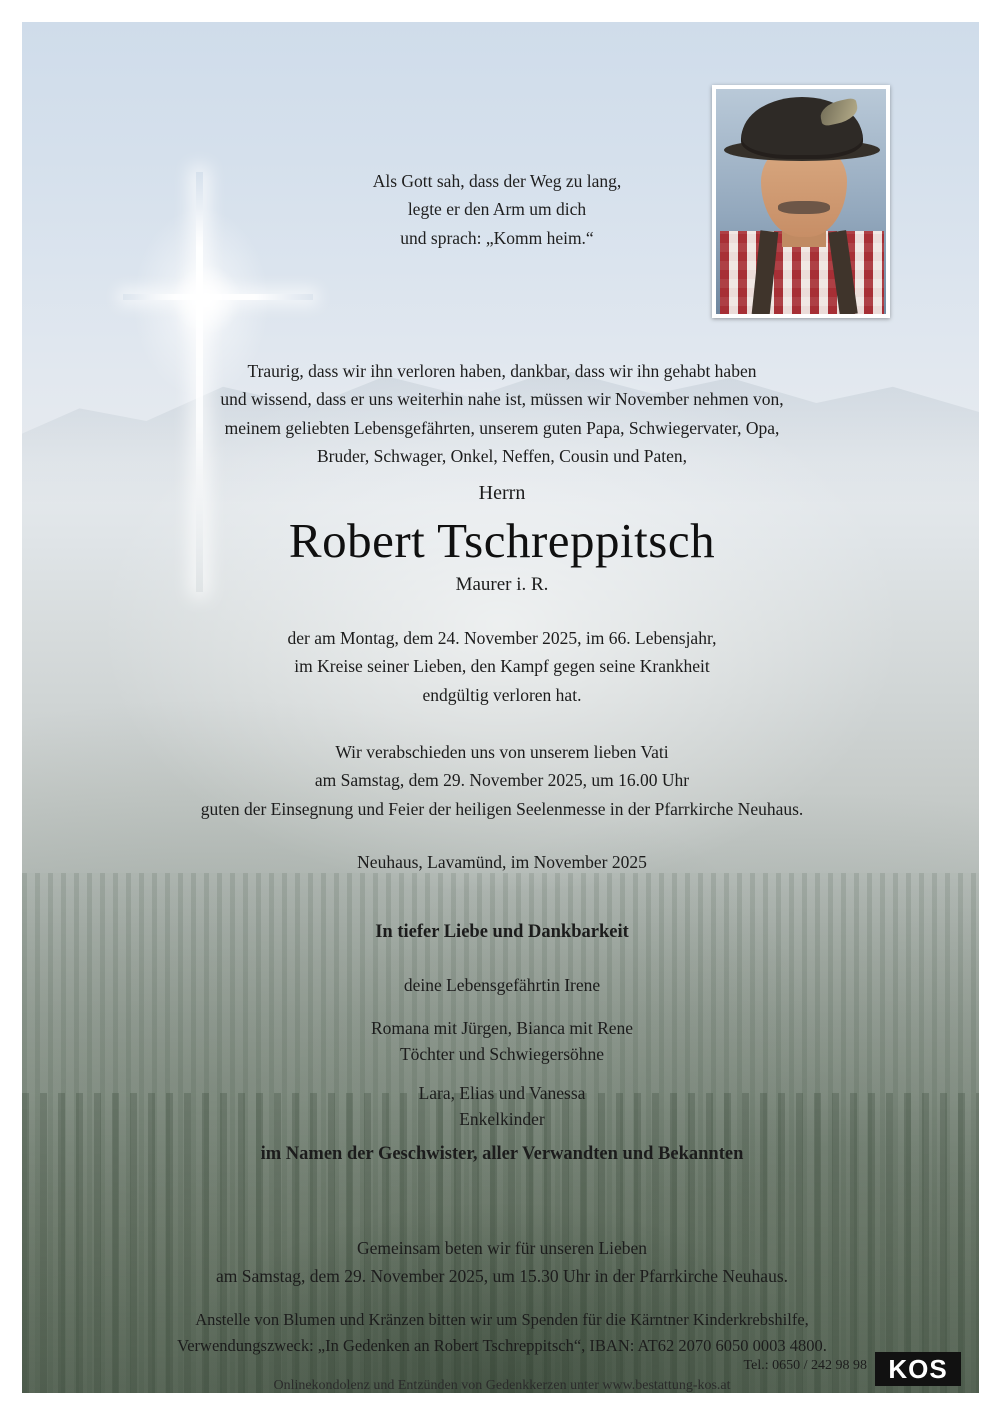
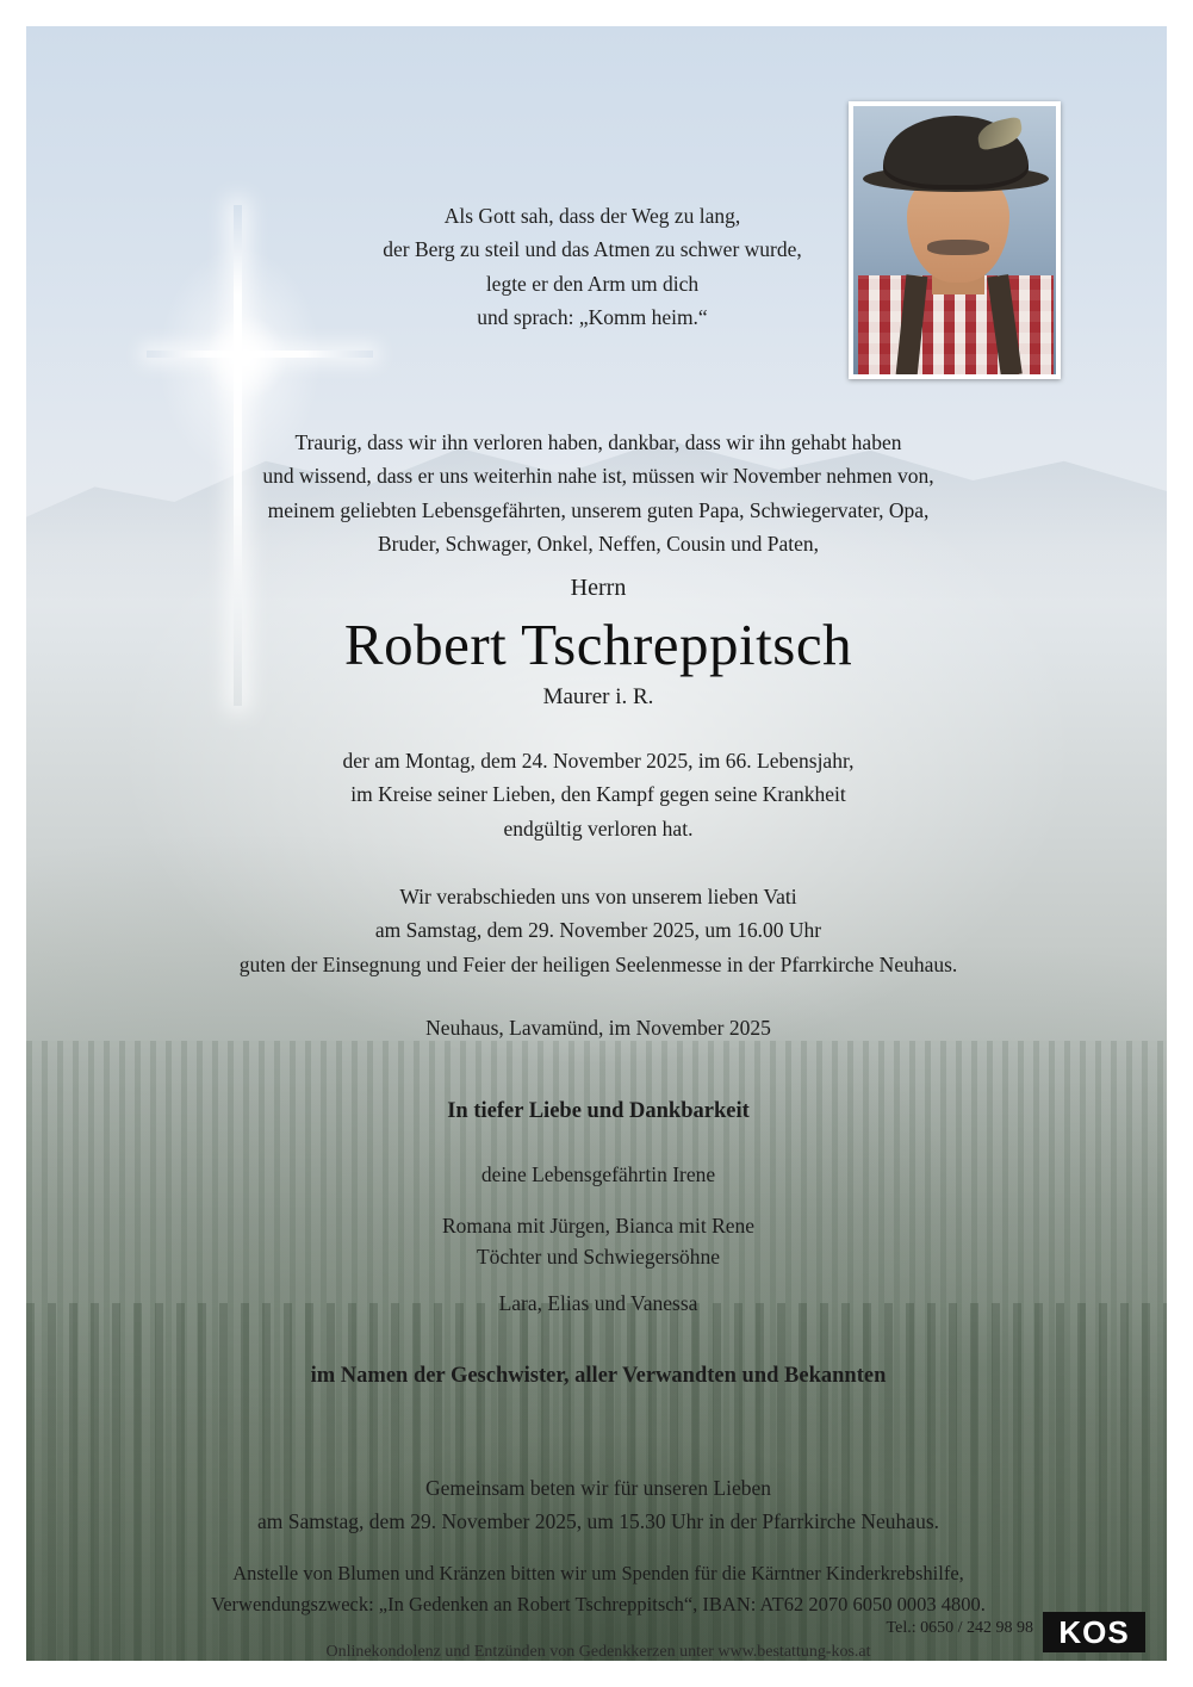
  Als Gott sah, dass der Weg zu lang,
+ der Berg zu steil und das Atmen zu schwer wurde,
  legte er den Arm um dich
  und sprach: „Komm heim.“
  Traurig, dass wir ihn verloren haben, dankbar, dass wir ihn gehabt haben
  und wissend, dass er uns weiterhin nahe ist, müssen wir November nehmen von,
  meinem geliebten Lebensgefährten, unserem guten Papa, Schwiegervater, Opa,
  Bruder, Schwager, Onkel, Neffen, Cousin und Paten,
  Herrn
  Robert Tschreppitsch
  Maurer i. R.
  der am Montag, dem 24. November 2025, im 66. Lebensjahr,
  im Kreise seiner Lieben, den Kampf gegen seine Krankheit
  endgültig verloren hat.
  Wir verabschieden uns von unserem lieben Vati
  am Samstag, dem 29. November 2025, um 16.00 Uhr
  guten der Einsegnung und Feier der heiligen Seelenmesse in der Pfarrkirche Neuhaus.
  Neuhaus, Lavamünd, im November 2025
  In tiefer Liebe und Dankbarkeit
  deine Lebensgefährtin Irene
  Romana mit Jürgen, Bianca mit Rene
  Töchter und Schwiegersöhne
  Lara, Elias und Vanessa
- Enkelkinder
  im Namen der Geschwister, aller Verwandten und Bekannten
  Gemeinsam beten wir für unseren Lieben
  am Samstag, dem 29. November 2025, um 15.30 Uhr in der Pfarrkirche Neuhaus.
  Anstelle von Blumen und Kränzen bitten wir um Spenden für die Kärntner Kinderkrebshilfe,
  Verwendungszweck: „In Gedenken an Robert Tschreppitsch“, IBAN: AT62 2070 6050 0003 4800.
  Tel.: 0650 / 242 98 98
  Onlinekondolenz und Entzünden von Gedenkkerzen unter www.bestattung-kos.at
  KOS
